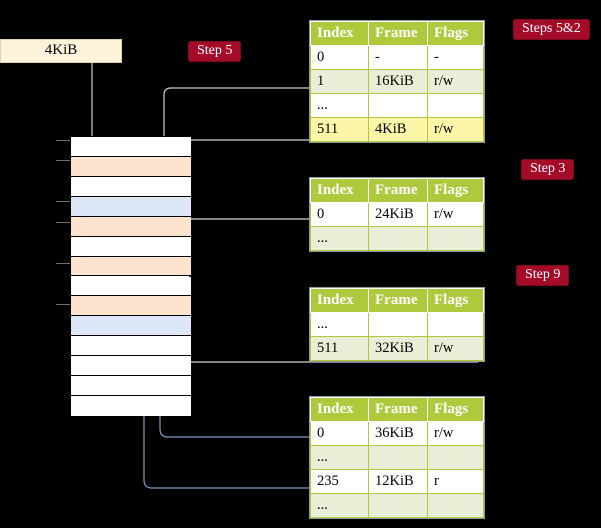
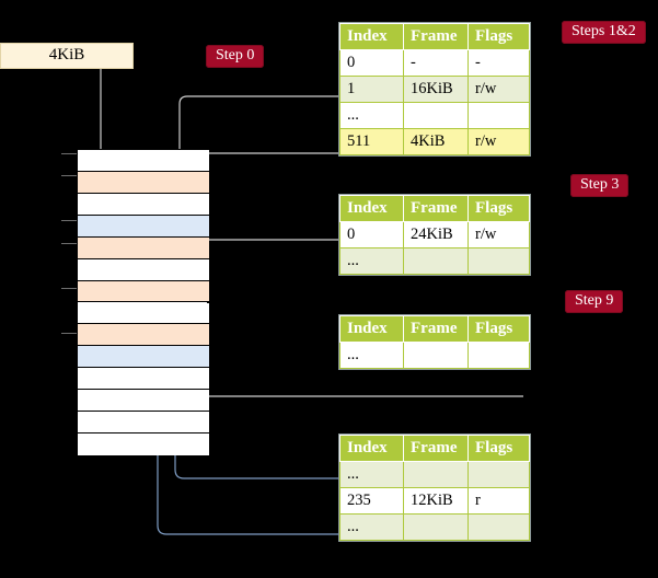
  4KiB
- Steps 5&2
+ Steps 1&2
  Step 3
  Step 9
- Step 5
+ Step 0
  Index	Frame	Flags
  0	-	-
  1	16KiB	r/w
  ...
  511	4KiB	r/w
  Index	Frame	Flags
  0	24KiB	r/w
  ...
  Index	Frame	Flags
  ...
- 511	32KiB	r/w
  Index	Frame	Flags
- 0	36KiB	r/w
  ...
  235	12KiB	r
  ...
